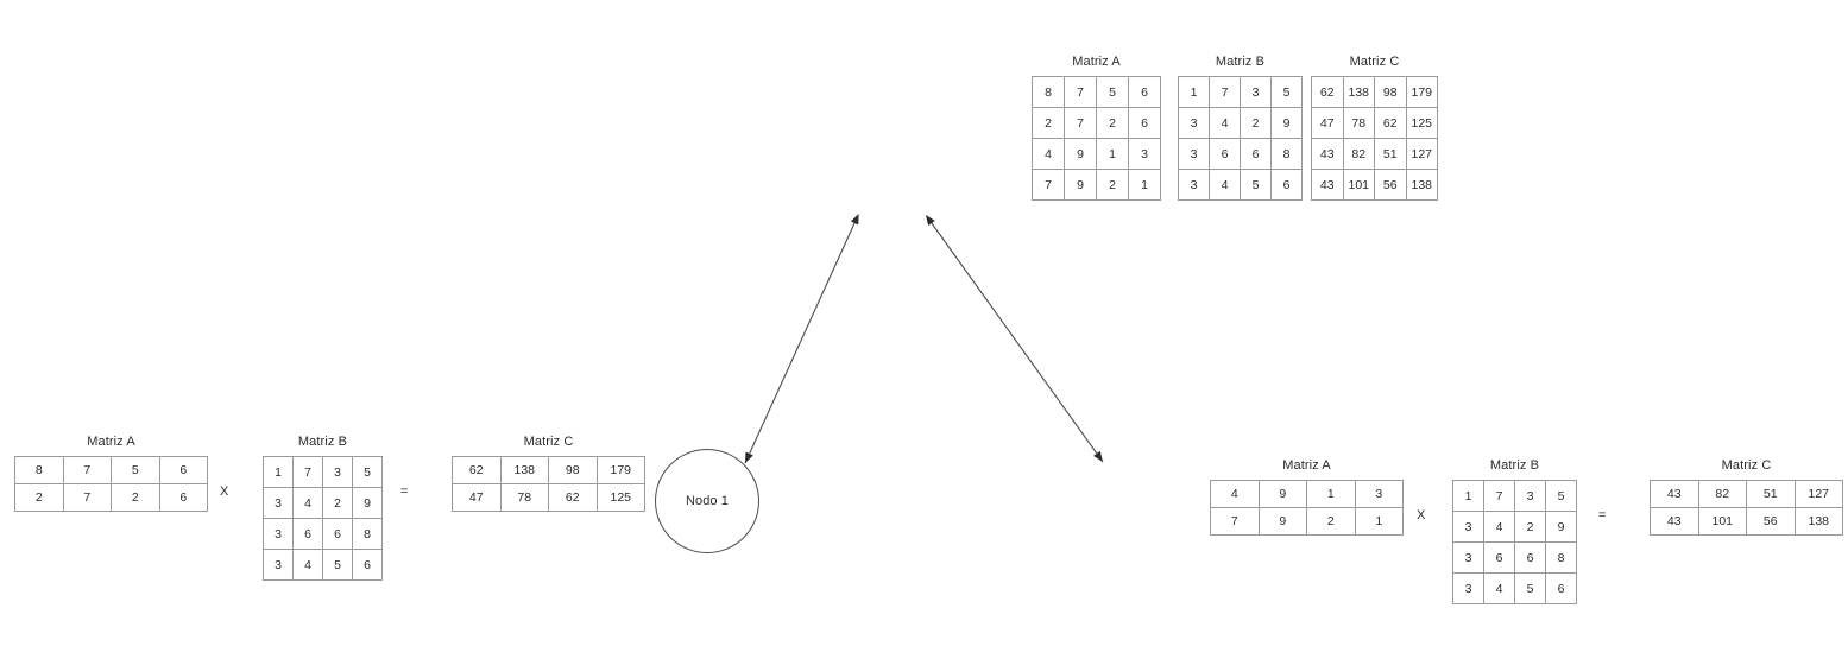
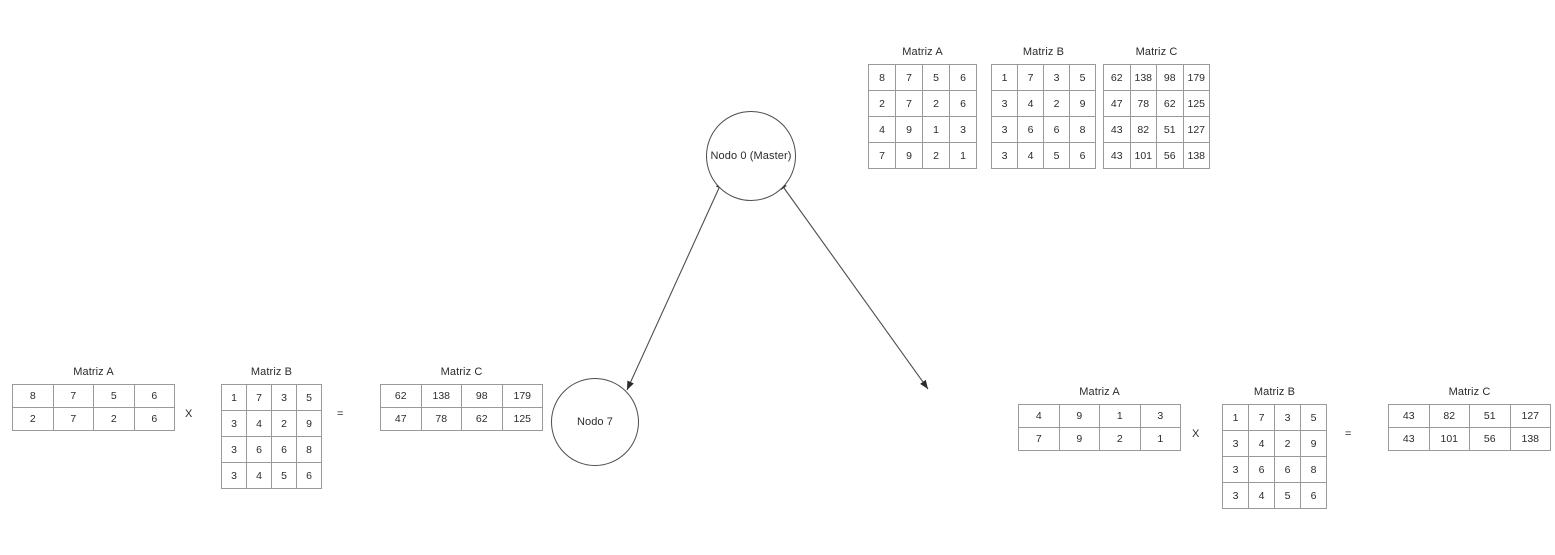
+ Nodo 0 (Master)
  Matriz A
  8	7	5	6
  2	7	2	6
  4	9	1	3
  7	9	2	1
  Matriz B
  1	7	3	5
  3	4	2	9
  3	6	6	8
  3	4	5	6
  Matriz C
  62	138	98	179
  47	78	62	125
  43	82	51	127
  43	101	56	138
- Nodo 1
+ Nodo 7
  Matriz A
  8	7	5	6
  2	7	2	6
  X
  Matriz B
  1	7	3	5
  3	4	2	9
  3	6	6	8
  3	4	5	6
  =
  Matriz C
  62	138	98	179
  47	78	62	125
  Matriz A
  4	9	1	3
  7	9	2	1
  X
  Matriz B
  1	7	3	5
  3	4	2	9
  3	6	6	8
  3	4	5	6
  =
  Matriz C
  43	82	51	127
  43	101	56	138
